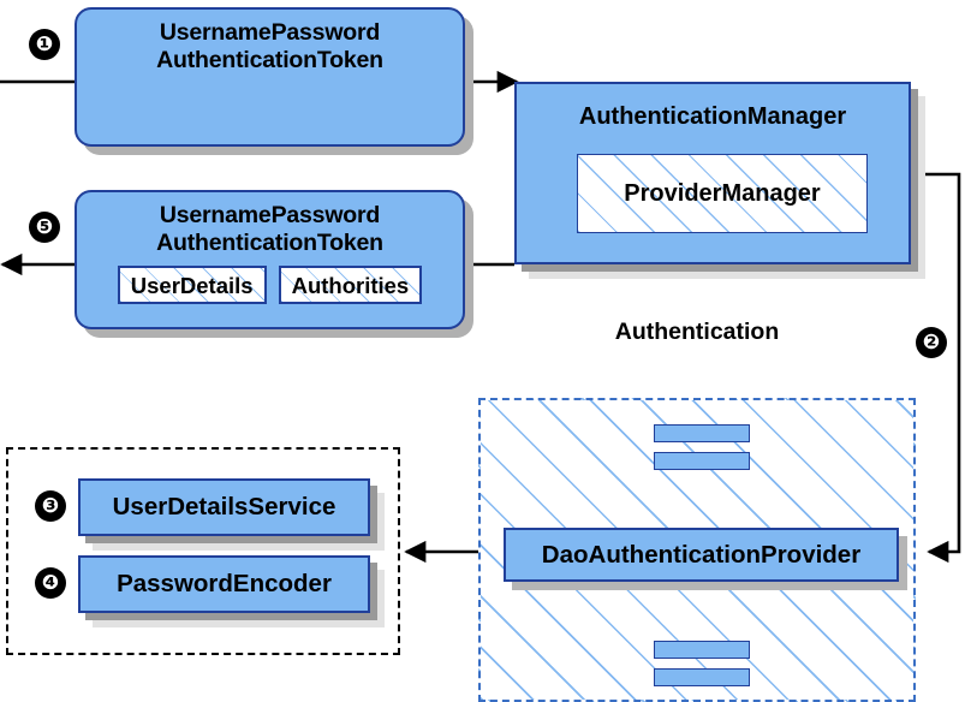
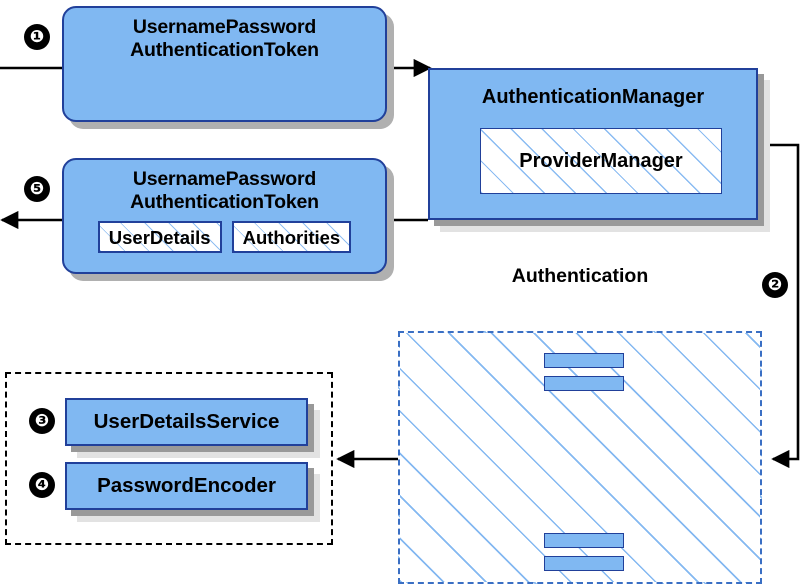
  UsernamePassword
  AuthenticationToken
  UsernamePassword
  AuthenticationToken
  UserDetails
  Authorities
  AuthenticationManager
  ProviderManager
  Authentication
- DaoAuthenticationProvider
  UserDetailsService
  PasswordEncoder
  ❶
  ❷
  ❸
  ❹
  ❺
